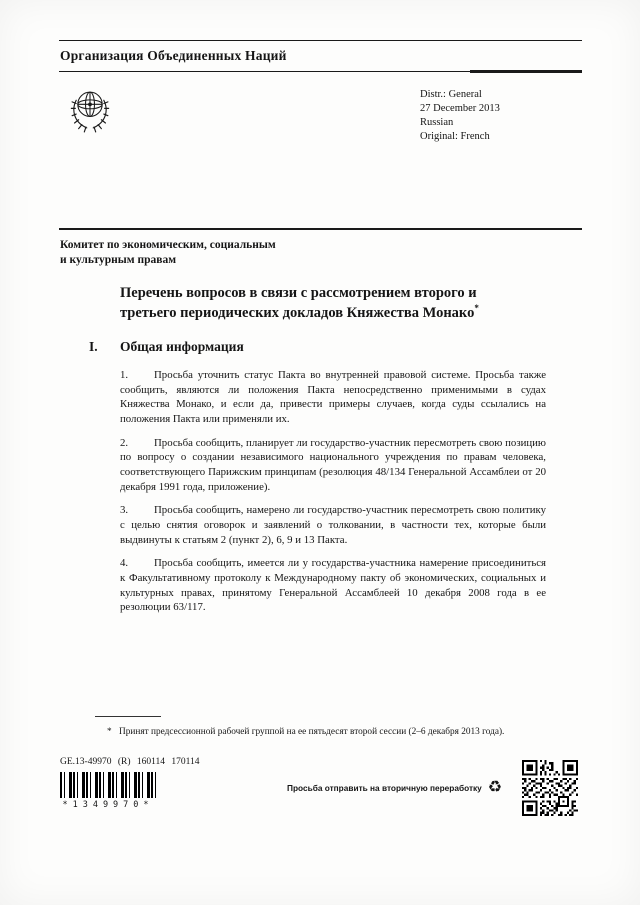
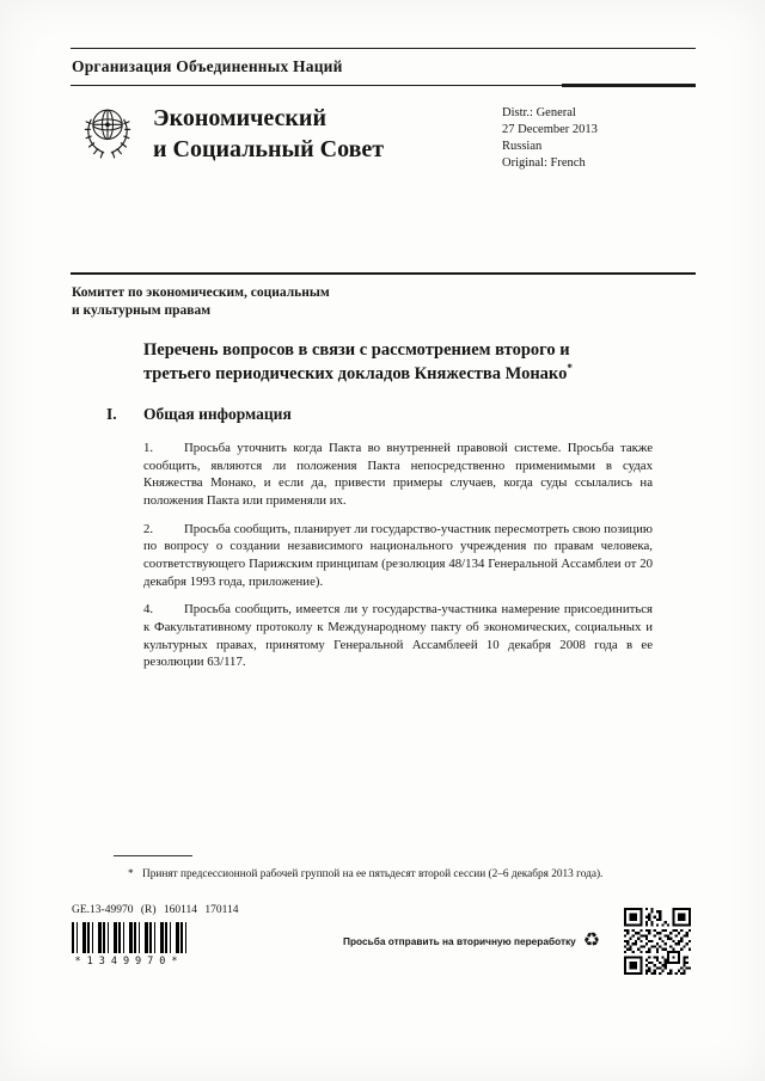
  Организация Объединенных Наций
+ Экономический
+ и Социальный Совет
  Distr.: General
  27 December 2013
  Russian
  Original: French
  Комитет по экономическим, социальным
  и культурным правам
  Перечень вопросов в связи с рассмотрением второго и третьего периодических докладов Княжества Монако*
  I.
  Общая информация
- 1. Просьба уточнить статус Пакта во внутренней правовой системе. Просьба также сообщить, являются ли положения Пакта непосредственно применимыми в судах Княжества Монако, и если да, привести примеры случаев, когда суды ссылались на положения Пакта или применяли их.
+ 1. Просьба уточнить когда Пакта во внутренней правовой системе. Просьба также сообщить, являются ли положения Пакта непосредственно применимыми в судах Княжества Монако, и если да, привести примеры случаев, когда суды ссылались на положения Пакта или применяли их.
- 2. Просьба сообщить, планирует ли государство-участник пересмотреть свою позицию по вопросу о создании независимого национального учреждения по правам человека, соответствующего Парижским принципам (резолюция 48/134 Генеральной Ассамблеи от 20 декабря 1991 года, приложение).
+ 2. Просьба сообщить, планирует ли государство-участник пересмотреть свою позицию по вопросу о создании независимого национального учреждения по правам человека, соответствующего Парижским принципам (резолюция 48/134 Генеральной Ассамблеи от 20 декабря 1993 года, приложение).
- 3. Просьба сообщить, намерено ли государство-участник пересмотреть свою политику с целью снятия оговорок и заявлений о толковании, в частности тех, которые были выдвинуты к статьям 2 (пункт 2), 6, 9 и 13 Пакта.
  4. Просьба сообщить, имеется ли у государства-участника намерение присоединиться к Факультативному протоколу к Международному пакту об экономических, социальных и культурных правах, принятому Генеральной Ассамблеей 10 декабря 2008 года в ее резолюции 63/117.
  * Принят предсессионной рабочей группой на ее пятьдесят второй сессии (2–6 декабря 2013 года).
  GE.13-49970 (R) 160114 170114
  *1349970*
  Просьба отправить на вторичную переработку
  ♻
